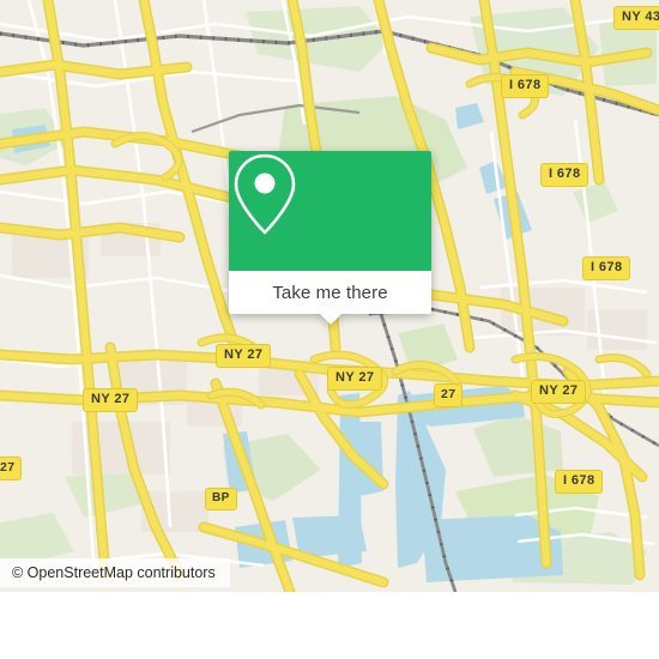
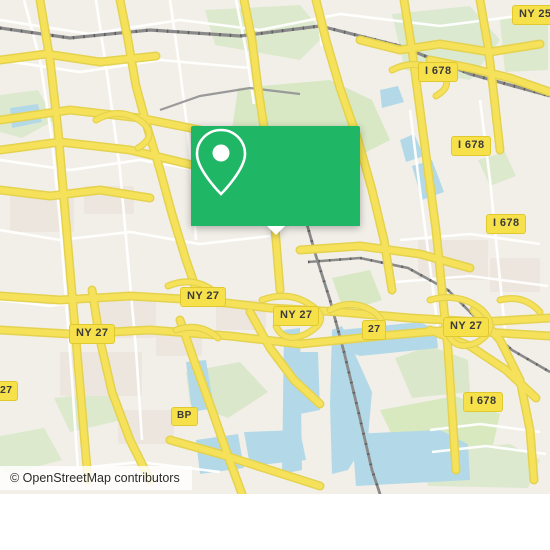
- NY 43
+ NY 25
  I 678
  I 678
  I 678
  NY 27
  NY 27
  NY 27
  27
  NY 27
  27
  BP
  I 678
- Take me there
  © OpenStreetMap contributors
